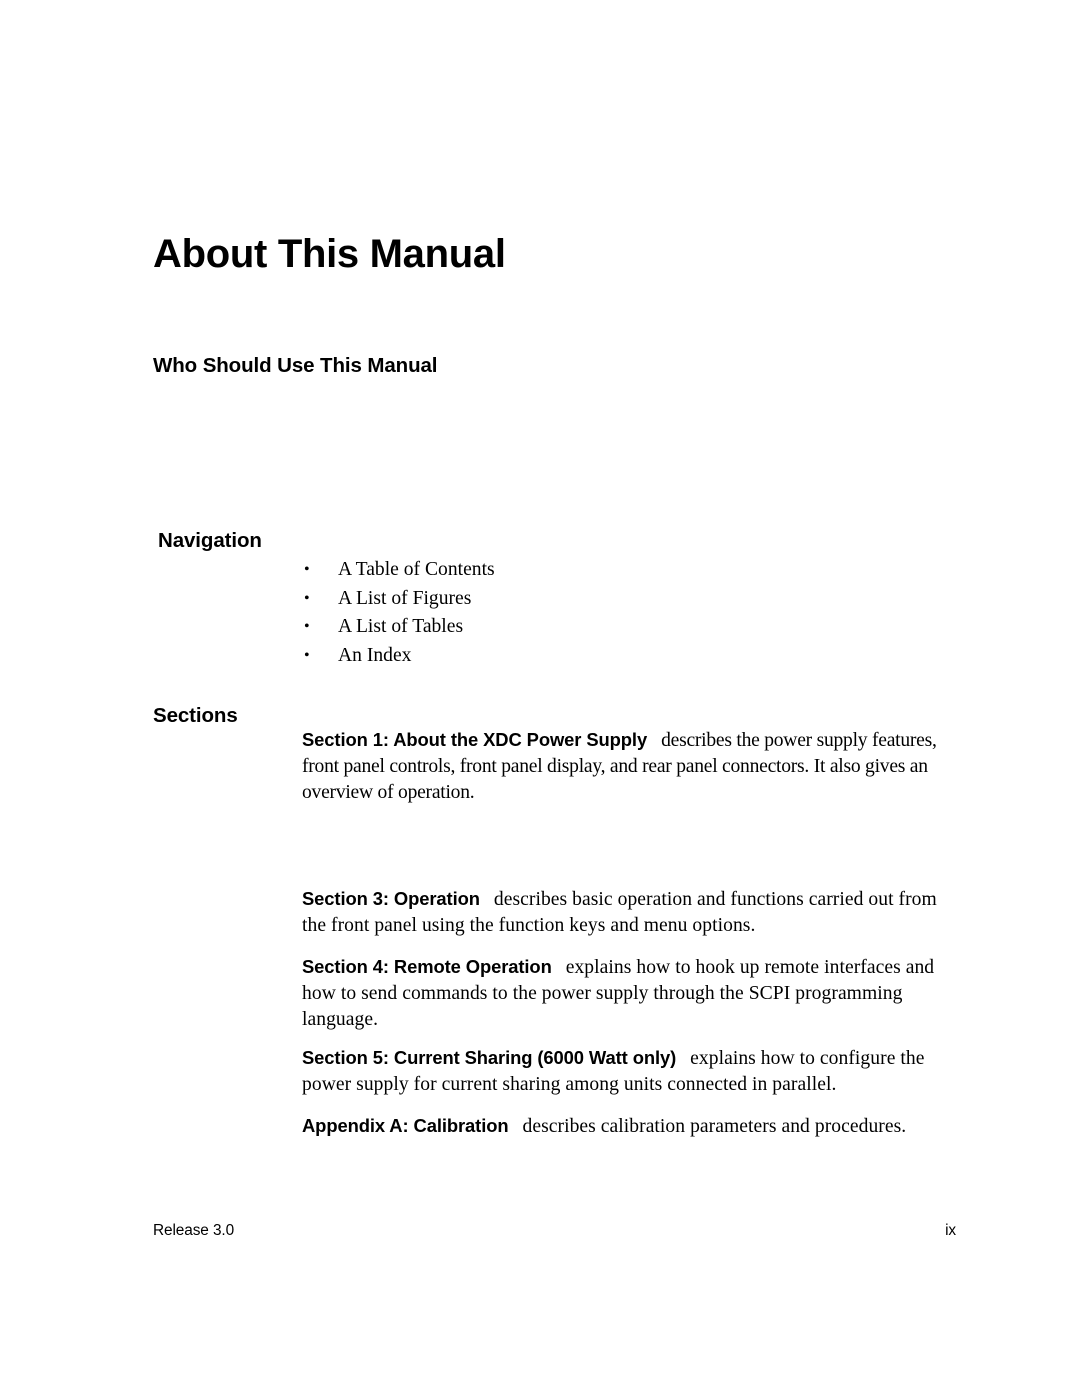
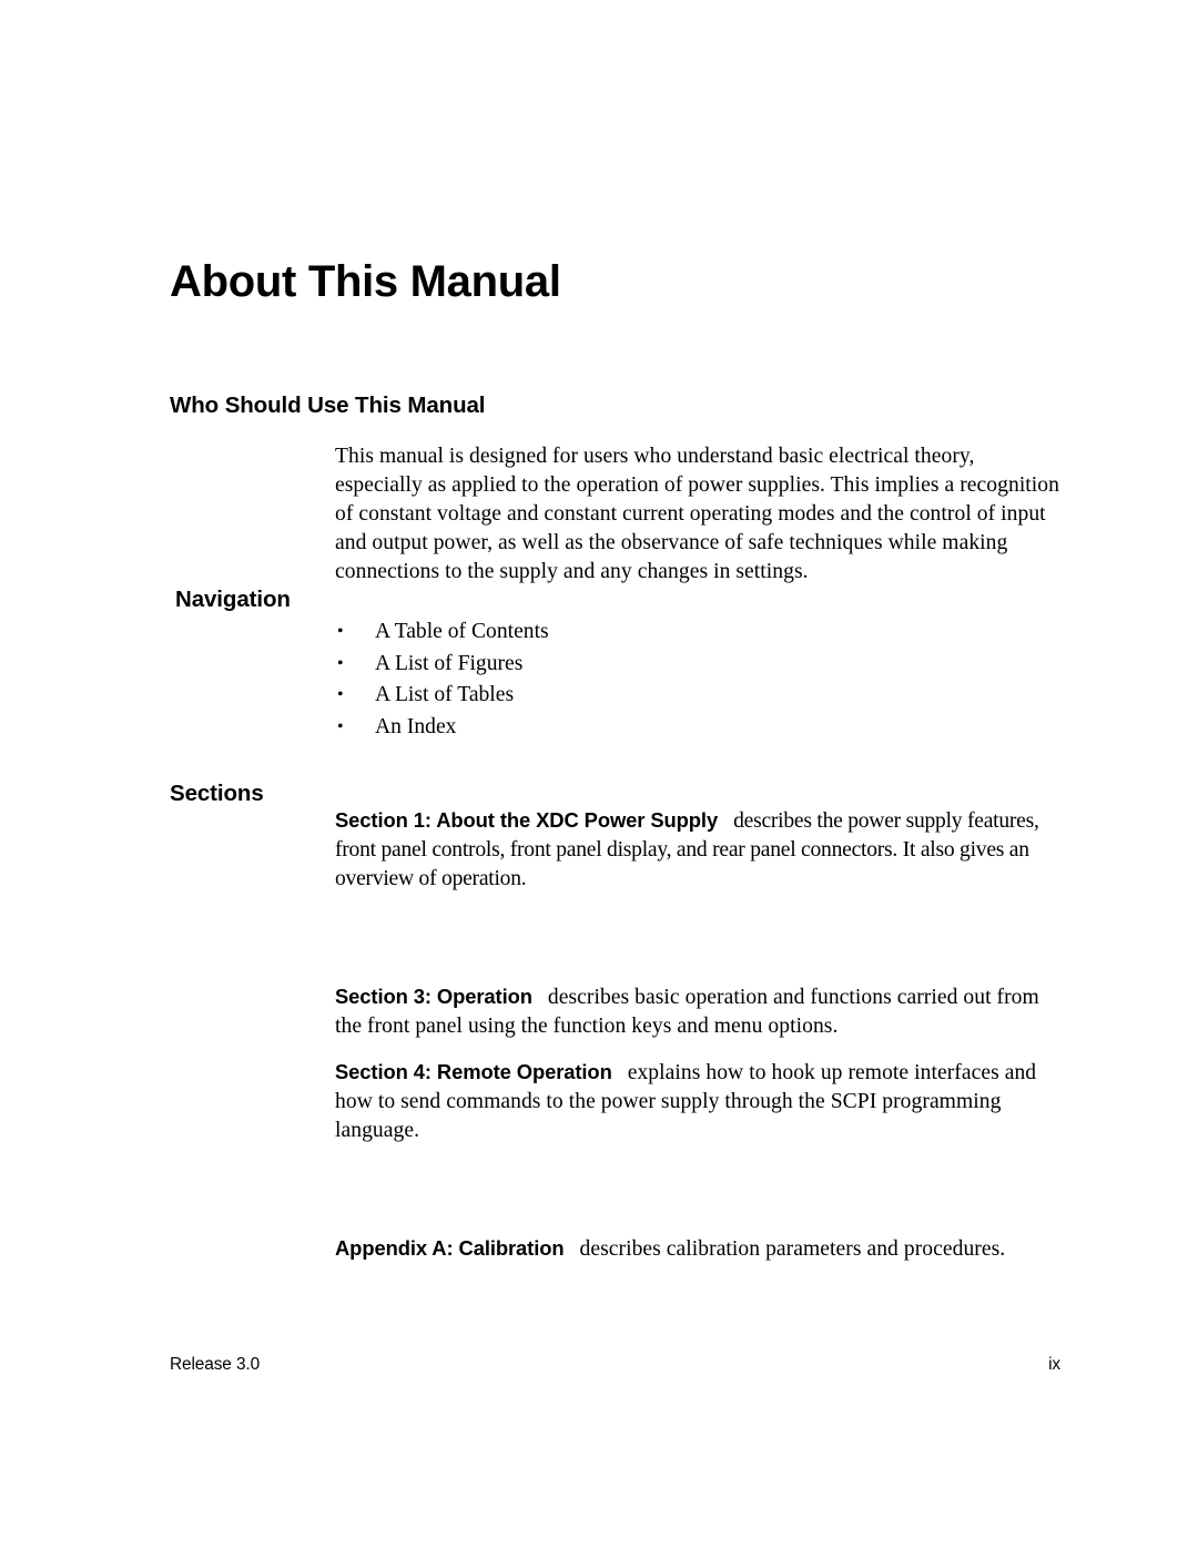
  About This Manual
  Who Should Use This Manual
+ This manual is designed for users who understand basic electrical theory, especially as applied to the operation of power supplies. This implies a recognition of constant voltage and constant current operating modes and the control of input and output power, as well as the observance of safe techniques while making connections to the supply and any changes in settings.
  Navigation
  •
  A Table of Contents
  •
  A List of Figures
  •
  A List of Tables
  •
  An Index
  Sections
  Section 1: About the XDC Power Supply describes the power supply features, front panel controls, front panel display, and rear panel connectors. It also gives an overview of operation.
  Section 3: Operation describes basic operation and functions carried out from the front panel using the function keys and menu options.
  Section 4: Remote Operation explains how to hook up remote interfaces and how to send commands to the power supply through the SCPI programming language.
- Section 5: Current Sharing (6000 Watt only) explains how to configure the power supply for current sharing among units connected in parallel.
  Appendix A: Calibration describes calibration parameters and procedures.
  Release 3.0
  ix
